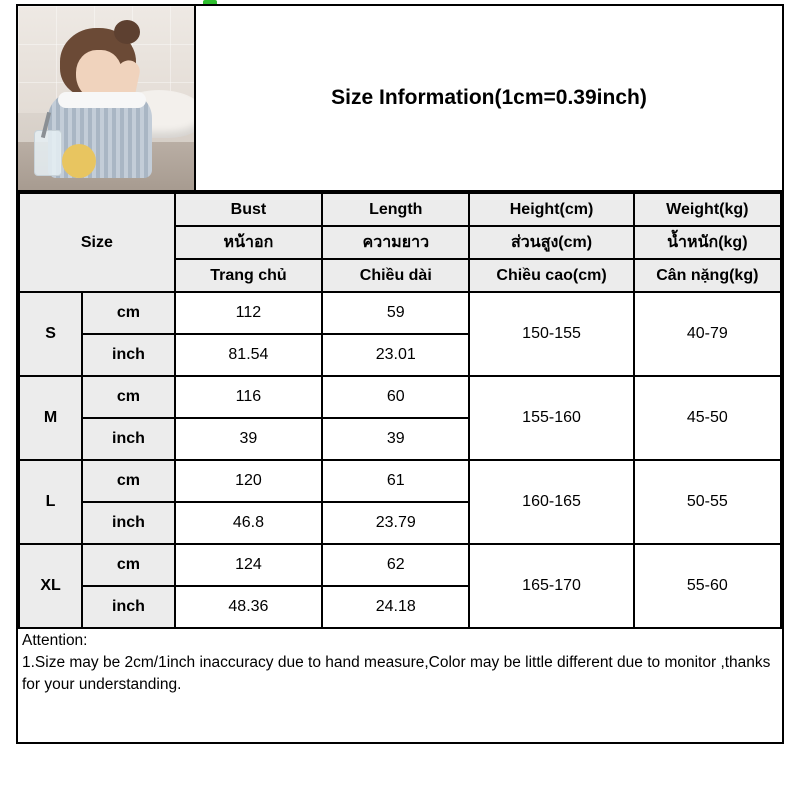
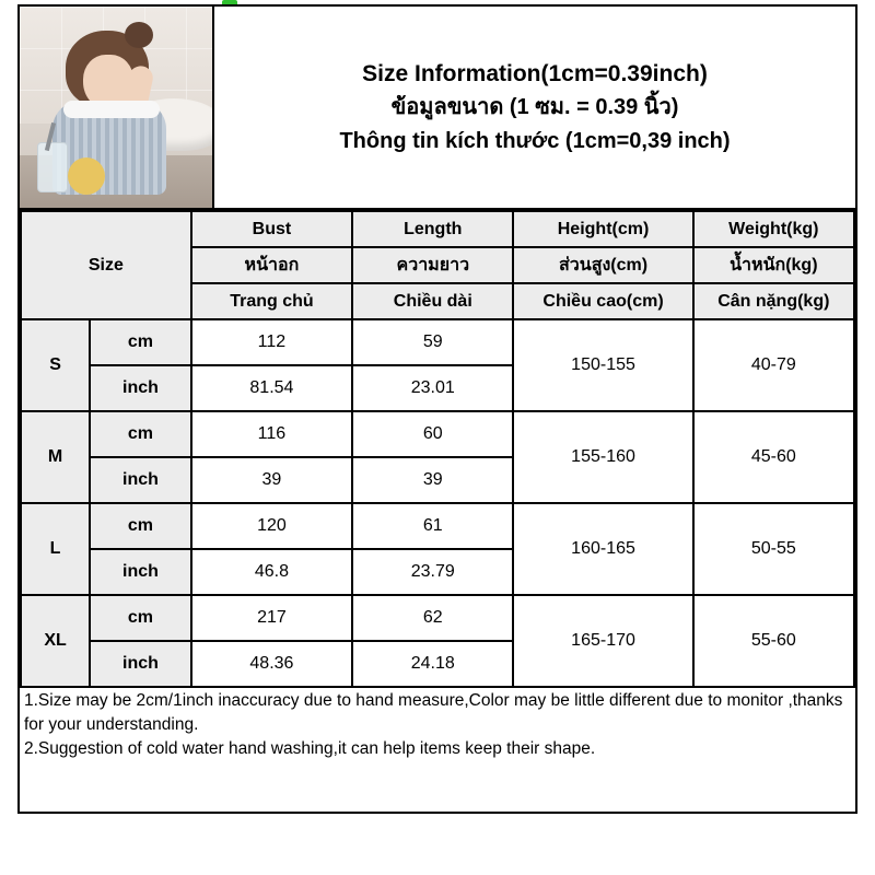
  Size Information(1cm=0.39inch)
+ ข้อมูลขนาด (1 ซม. = 0.39 นิ้ว)
+ Thông tin kích thước (1cm=0,39 inch)
  Size	Bust	Length	Height(cm)	Weight(kg)
  หน้าอก	ความยาว	ส่วนสูง(cm)	น้ำหนัก(kg)
  Trang chủ	Chiều dài	Chiều cao(cm)	Cân nặng(kg)
  S	cm	112	59	150-155	40-79
  inch	81.54	23.01
- M	cm	116	60	155-160	45-50
+ M	cm	116	60	155-160	45-60
  inch	39	39
  L	cm	120	61	160-165	50-55
  inch	46.8	23.79
- XL	cm	124	62	165-170	55-60
+ XL	cm	217	62	165-170	55-60
  inch	48.36	24.18
- Attention:
  1.Size may be 2cm/1inch inaccuracy due to hand measure,Color may be little different due to monitor ,thanks for your understanding.
+ 2.Suggestion of cold water hand washing,it can help items keep their shape.
